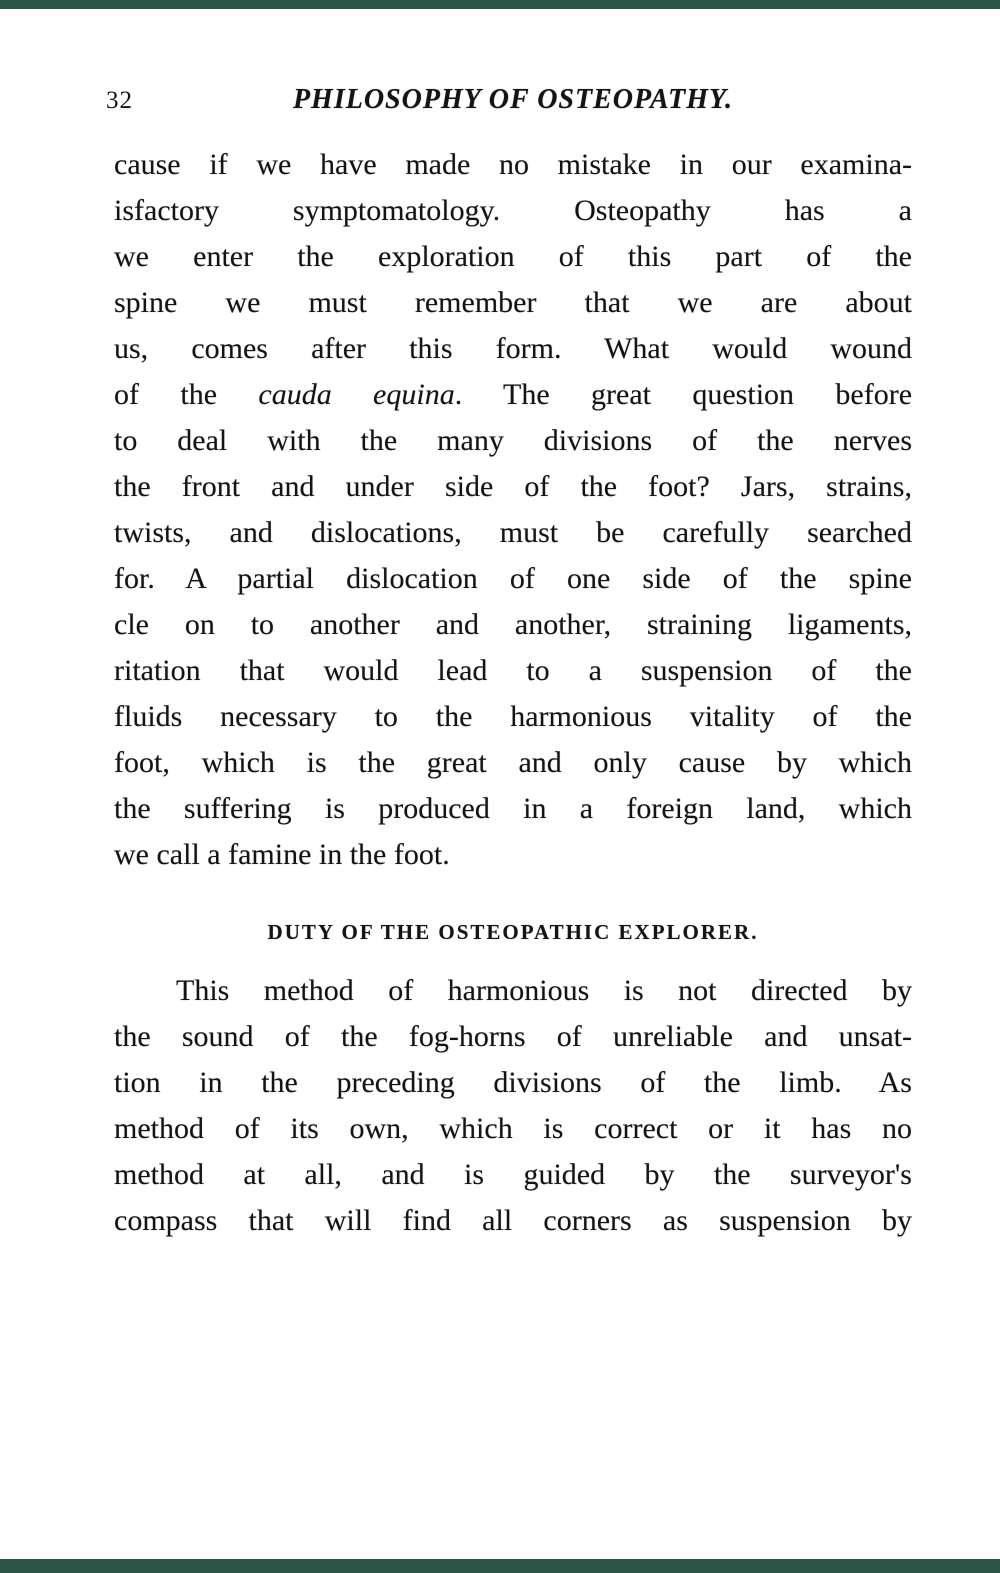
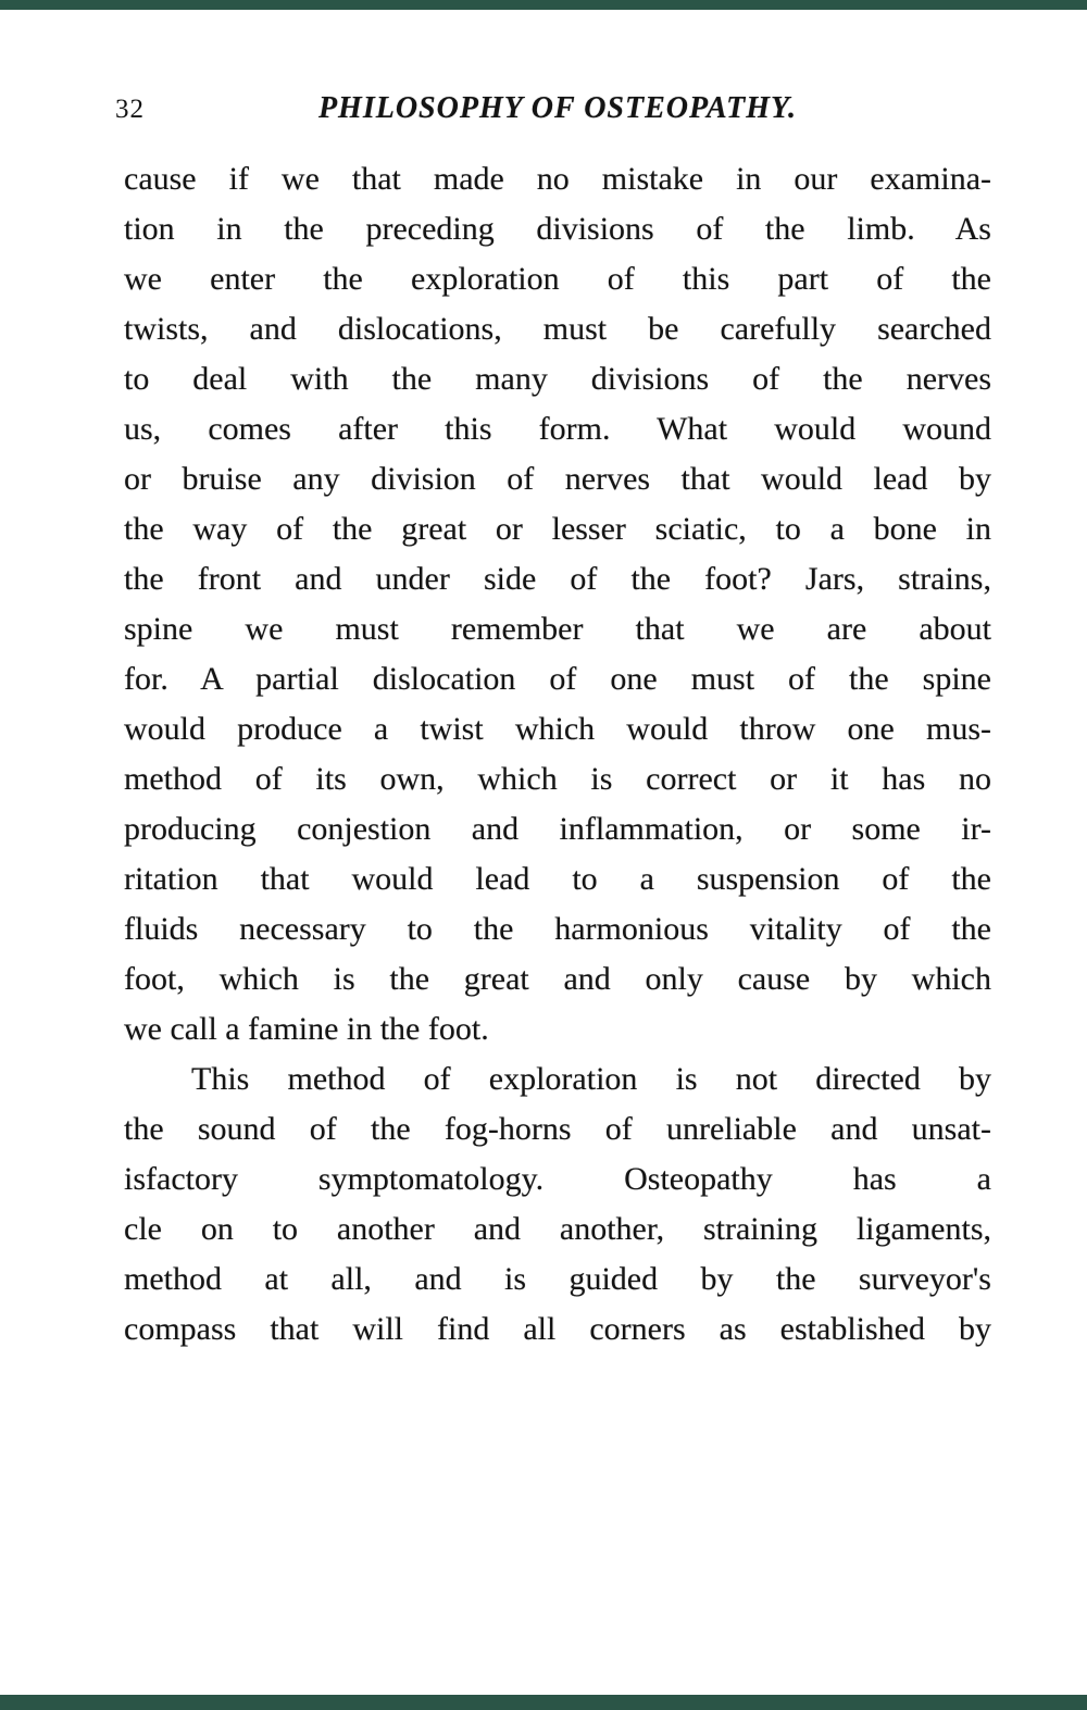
  32
  PHILOSOPHY OF OSTEOPATHY.
- cause if we have made no mistake in our examina-
+ cause if we that made no mistake in our examina-
- isfactory symptomatology. Osteopathy has a
+ tion in the preceding divisions of the limb. As
  we enter the exploration of this part of the
- spine we must remember that we are about
+ twists, and dislocations, must be carefully searched
- us, comes after this form. What would wound
+ to deal with the many divisions of the nerves
- of the cauda equina. The great question before
- to deal with the many divisions of the nerves
+ us, comes after this form. What would wound
+ or bruise any division of nerves that would lead by
+ the way of the great or lesser sciatic, to a bone in
  the front and under side of the foot? Jars, strains,
- twists, and dislocations, must be carefully searched
+ spine we must remember that we are about
- for. A partial dislocation of one side of the spine
+ for. A partial dislocation of one must of the spine
+ would produce a twist which would throw one mus-
- cle on to another and another, straining ligaments,
+ method of its own, which is correct or it has no
+ producing conjestion and inflammation, or some ir-
  ritation that would lead to a suspension of the
  fluids necessary to the harmonious vitality of the
  foot, which is the great and only cause by which
- the suffering is produced in a foreign land, which
  we call a famine in the foot.
- DUTY OF THE OSTEOPATHIC EXPLORER.
- This method of harmonious is not directed by
+ This method of exploration is not directed by
  the sound of the fog-horns of unreliable and unsat-
- tion in the preceding divisions of the limb. As
+ isfactory symptomatology. Osteopathy has a
- method of its own, which is correct or it has no
+ cle on to another and another, straining ligaments,
  method at all, and is guided by the surveyor's
- compass that will find all corners as suspension by
+ compass that will find all corners as established by
